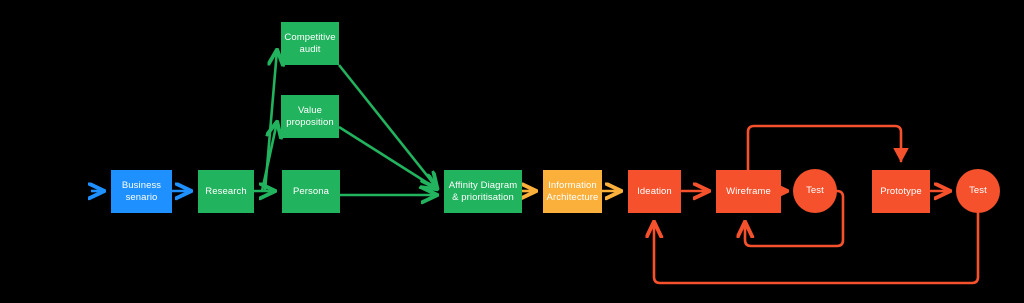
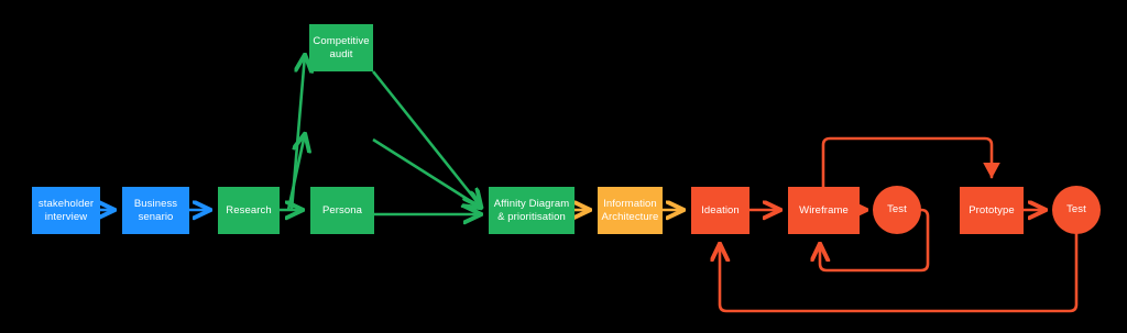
+ stakeholder
+ interview
  Business
  senario
  Research
  Competitive
  audit
- Value
- proposition
  Persona
  Affinity Diagram
  & prioritisation
  Information
  Architecture
  Ideation
  Wireframe
  Test
  Prototype
  Test
